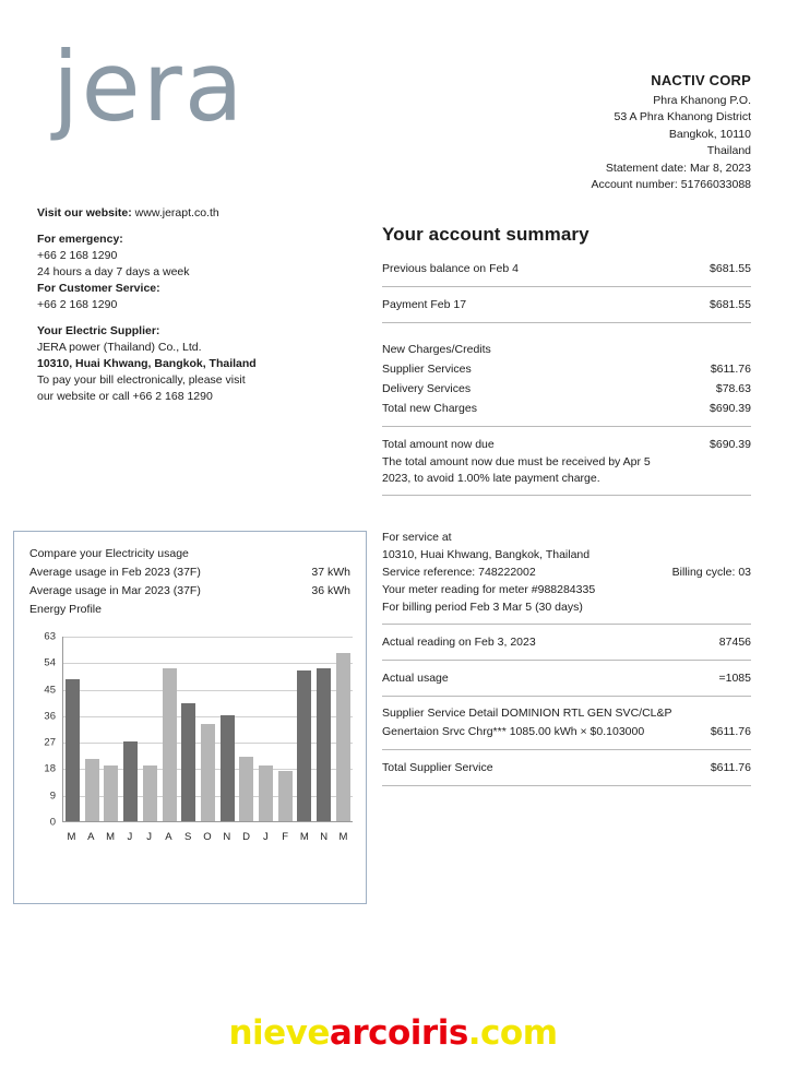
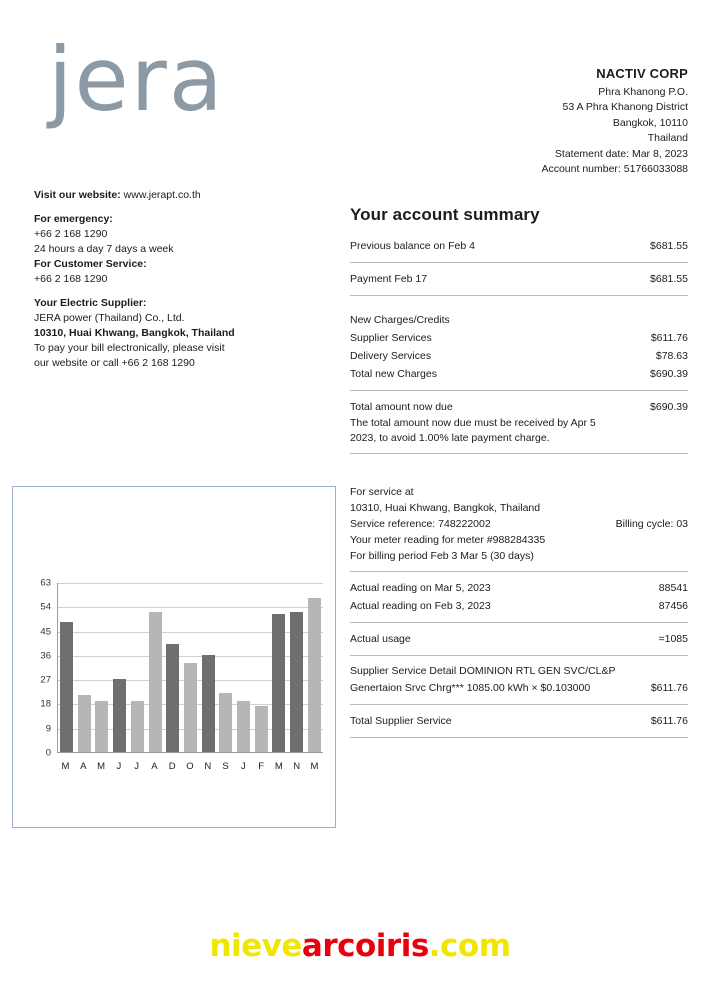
  jera
  NACTIV CORP
  Phra Khanong P.O.
  53 A Phra Khanong District
  Bangkok, 10110
  Thailand
  Statement date: Mar 8, 2023
  Account number: 51766033088
  Visit our website: www.jerapt.co.th
  For emergency:
  +66 2 168 1290
  24 hours a day 7 days a week
  For Customer Service:
  +66 2 168 1290
  Your Electric Supplier:
  JERA power (Thailand) Co., Ltd.
  10310, Huai Khwang, Bangkok, Thailand
  To pay your bill electronically, please visit
  our website or call +66 2 168 1290
  Your account summary
  Previous balance on Feb 4
  $681.55
  Payment Feb 17
  $681.55
  New Charges/Credits
  Supplier Services
  $611.76
  Delivery Services
  $78.63
  Total new Charges
  $690.39
  Total amount now due
  $690.39
  The total amount now due must be received by Apr 5
  2023, to avoid 1.00% late payment charge.
  For service at
  10310, Huai Khwang, Bangkok, Thailand
  Service reference: 748222002
  Billing cycle: 03
  Your meter reading for meter #988284335
  For billing period Feb 3 Mar 5 (30 days)
+ Actual reading on Mar 5, 2023
+ 88541
  Actual reading on Feb 3, 2023
  87456
  Actual usage
  =1085
  Supplier Service Detail DOMINION RTL GEN SVC/CL&P
  Genertaion Srvc Chrg*** 1085.00 kWh × $0.103000
  $611.76
  Total Supplier Service
  $611.76
- Compare your Electricity usage
- Average usage in Feb 2023 (37F)
- 37 kWh
- Average usage in Mar 2023 (37F)
- 36 kWh
- Energy Profile
  63
  54
  45
  36
  27
  18
  9
  0
  M
  A
  M
  J
  J
  A
- S
+ D
  O
  N
- D
+ S
  J
  F
  M
  N
  M
  nievearcoiris.com
